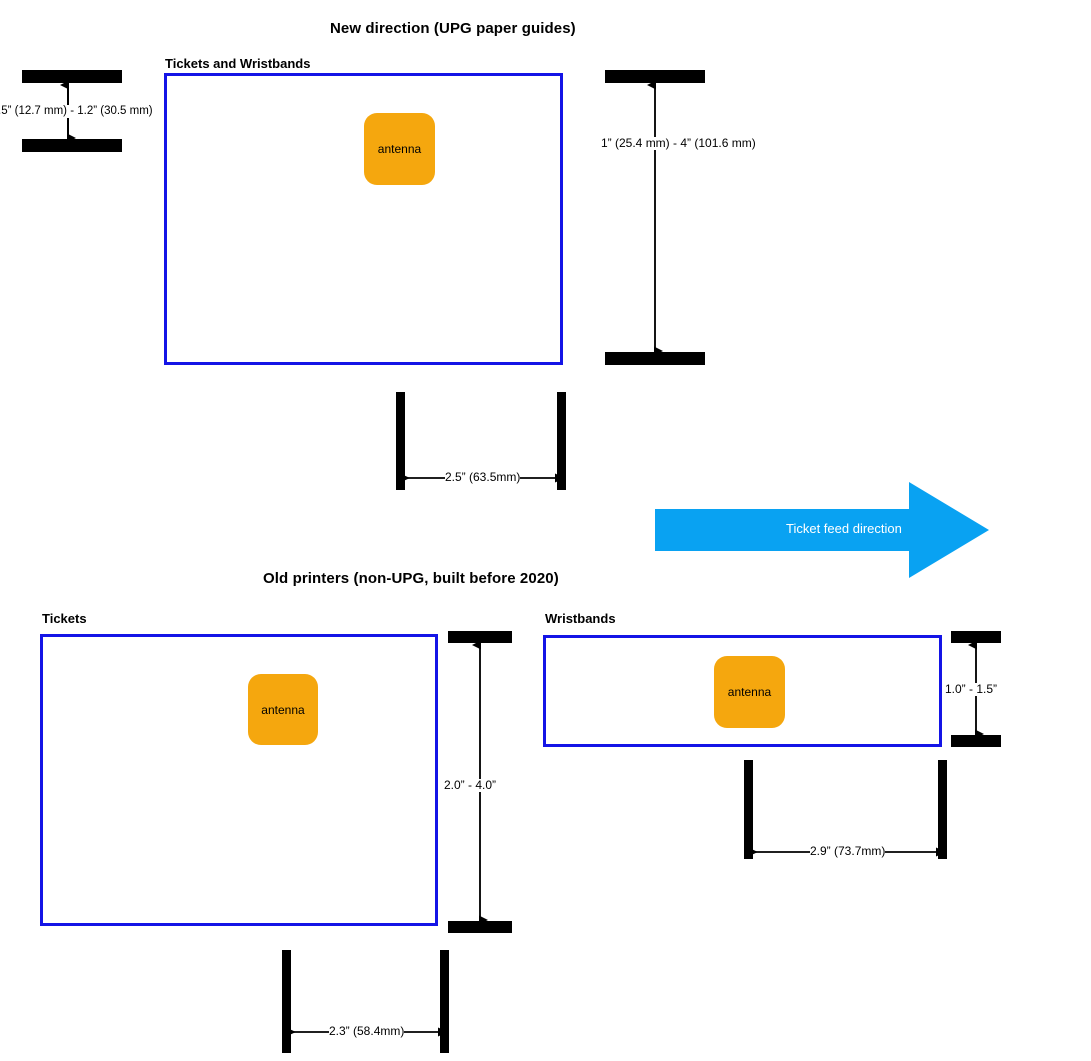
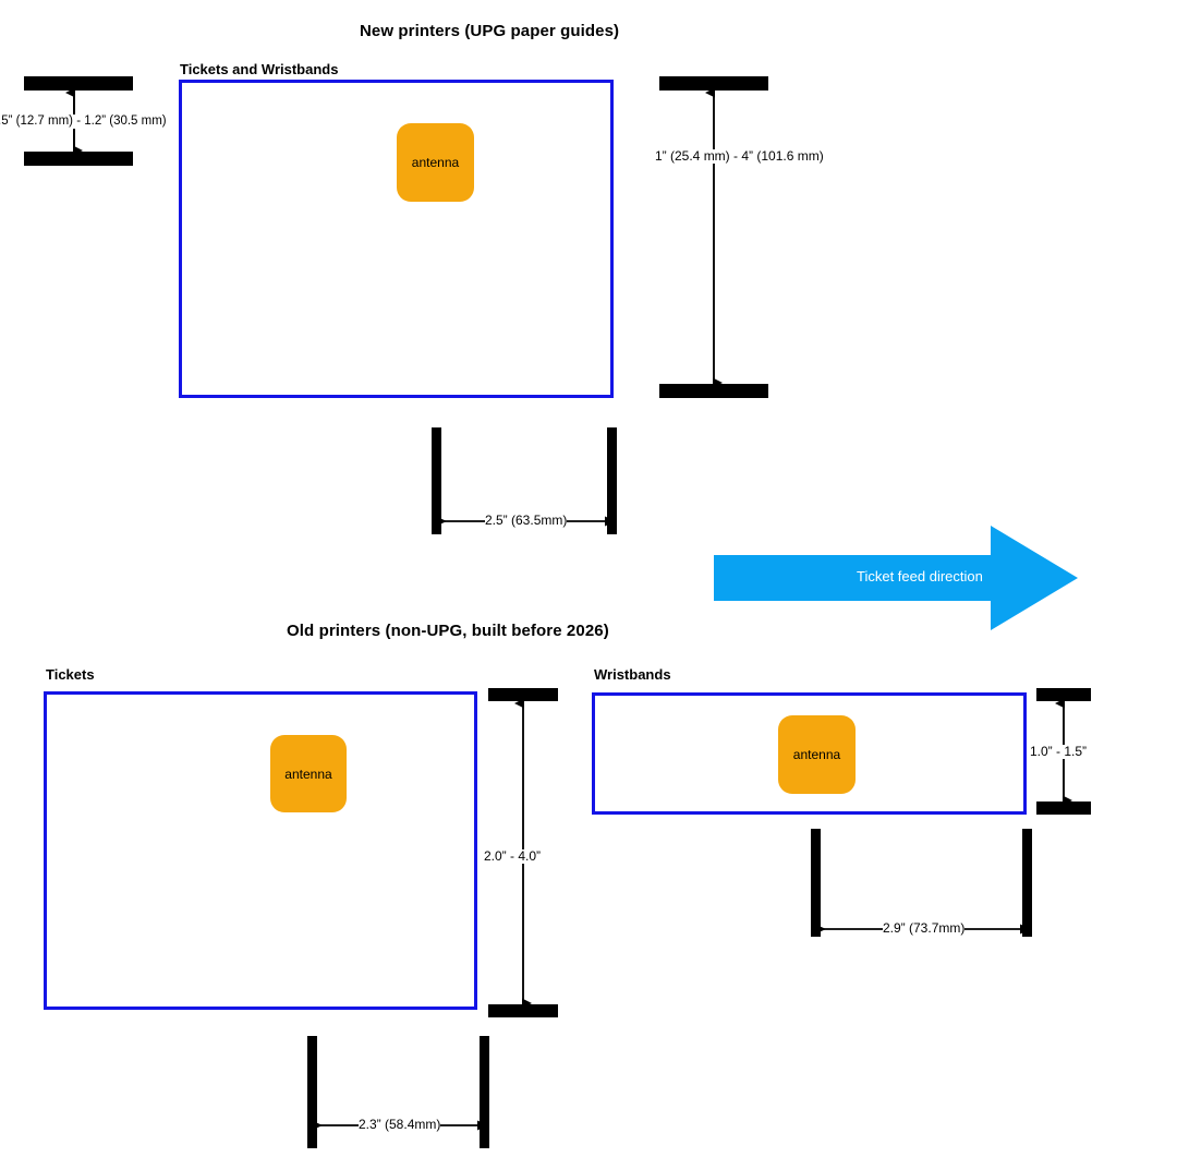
- New direction (UPG paper guides)
+ New printers (UPG paper guides)
  Tickets and Wristbands
  antenna
  5” (12.7 mm) - 1.2” (30.5 mm)
  1” (25.4 mm) - 4” (101.6 mm)
  2.5” (63.5mm)
  Ticket feed direction
- Old printers (non-UPG, built before 2020)
+ Old printers (non-UPG, built before 2026)
  Tickets
  antenna
  2.0” - 4.0”
  2.3” (58.4mm)
  Wristbands
  antenna
  1.0” - 1.5”
  2.9” (73.7mm)
